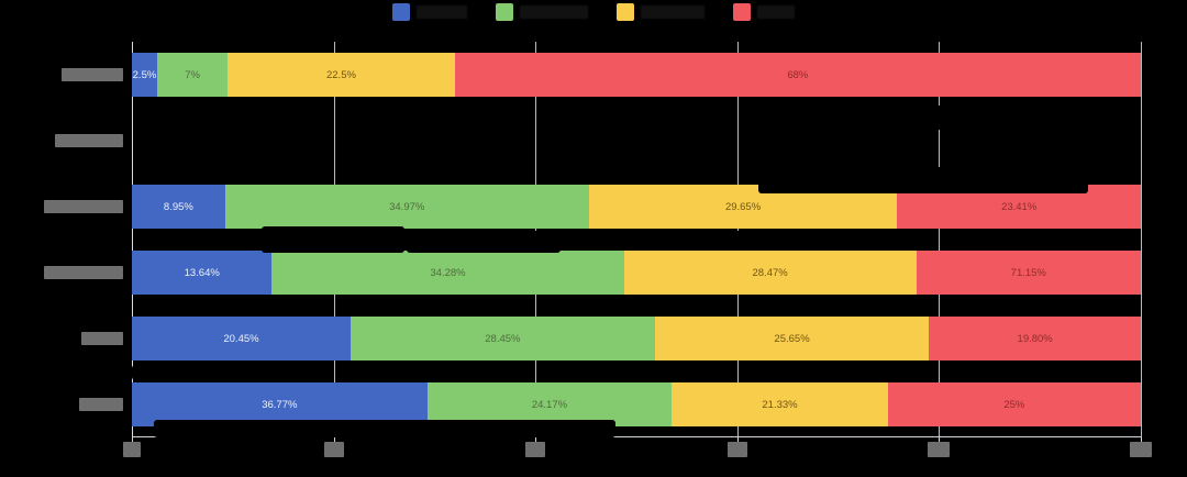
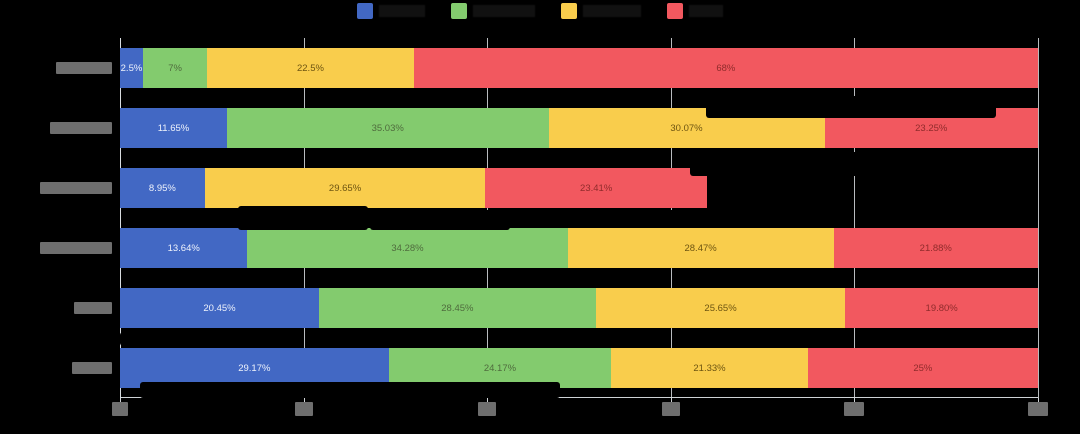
  2.5%
  7%
  22.5%
  68%
+ 11.65%
+ 35.03%
+ 30.07%
+ 23.25%
  8.95%
- 34.97%
  29.65%
  23.41%
  13.64%
  34.28%
  28.47%
- 71.15%
+ 21.88%
  20.45%
  28.45%
  25.65%
  19.80%
- 36.77%
+ 29.17%
  24.17%
  21.33%
  25%
